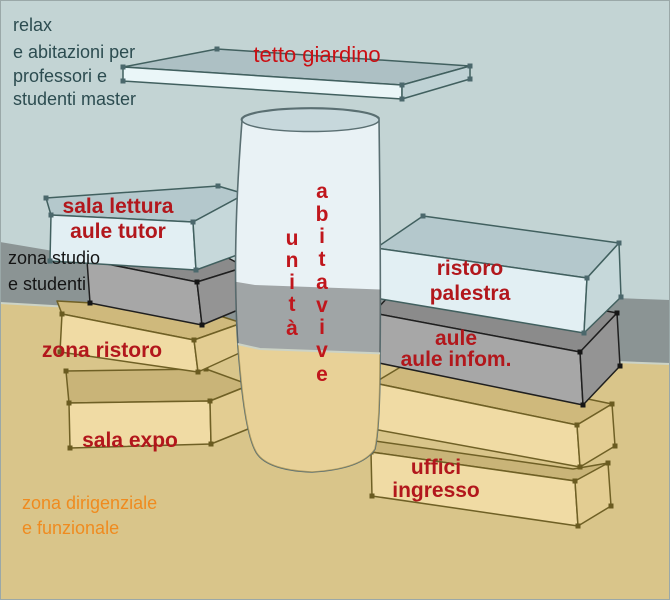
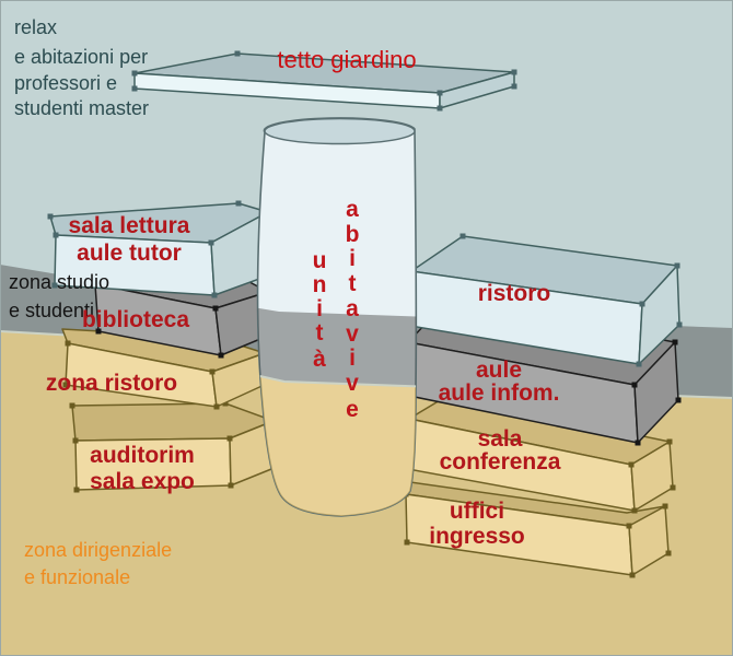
  relax
  e abitazioni per
  professori e
  studenti master
  tetto giardino
  zona studio
  e studenti
  zona dirigenziale
  e funzionale
  sala lettura
  aule tutor
+ biblioteca
  zona ristoro
+ auditorim
  sala expo
  ristoro
- palestra
  aule
  aule infom.
+ sala
+ conferenza
  uffici
  ingresso
  u
  n
  i
  t
  à
  a
  b
  i
  t
  a
  v
  i
  v
  e
